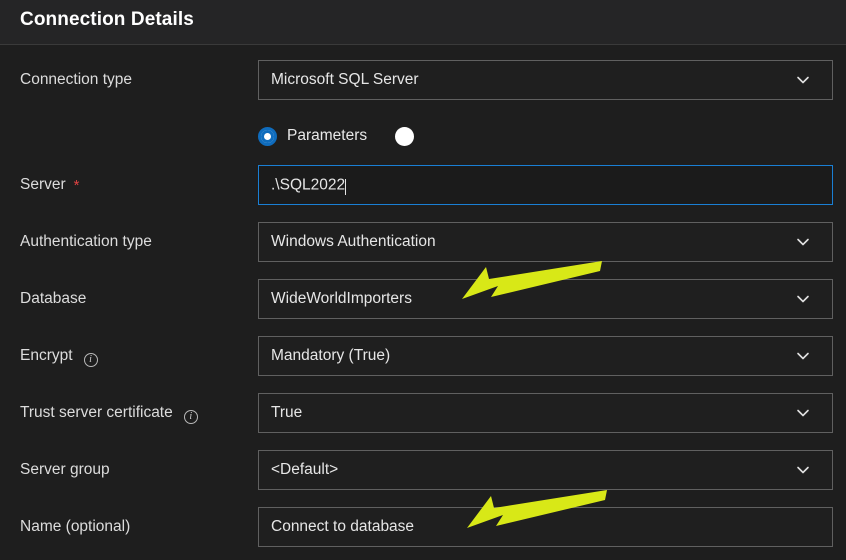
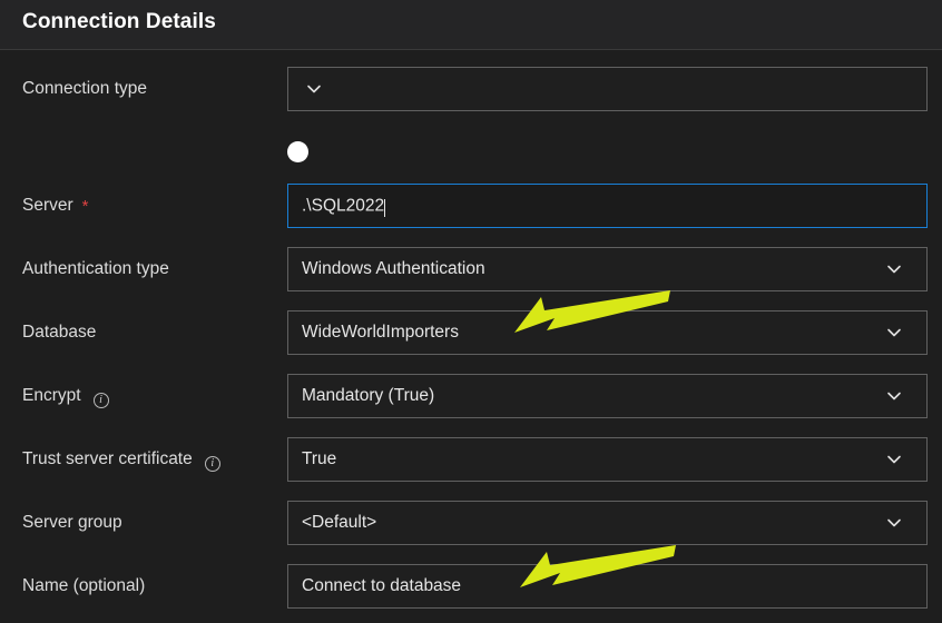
  Connection Details
  Connection type
- Microsoft SQL Server
- Parameters
  Server *
  .\SQL2022
  Authentication type
  Windows Authentication
  Database
  WideWorldImporters
  Encrypt i
  Mandatory (True)
  Trust server certificate i
  True
  Server group
  <Default>
  Name (optional)
  Connect to database
